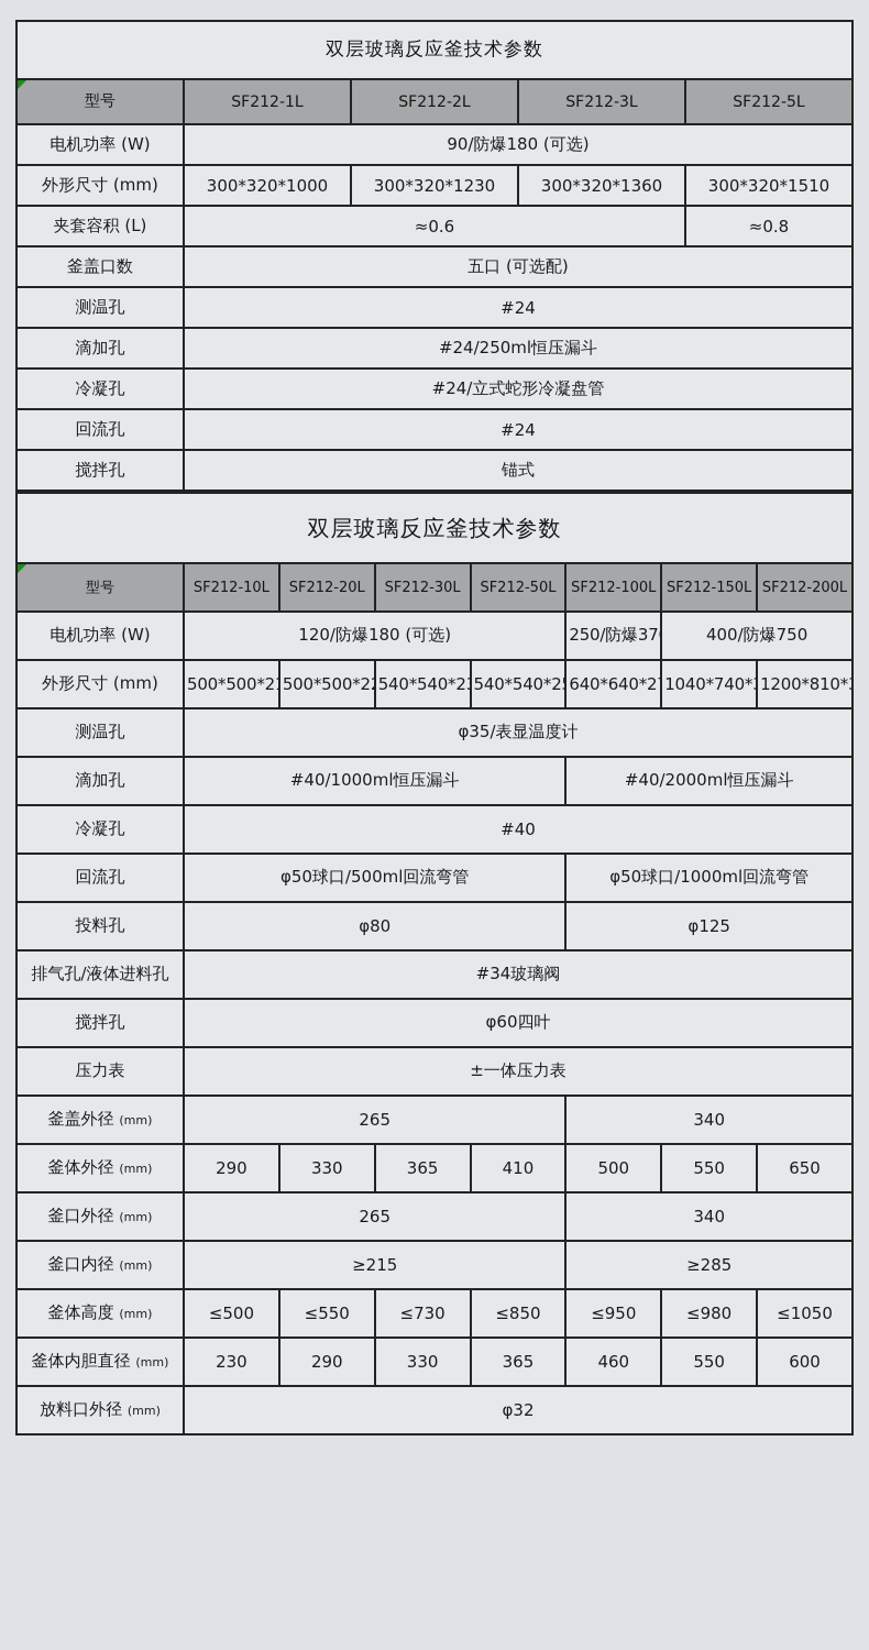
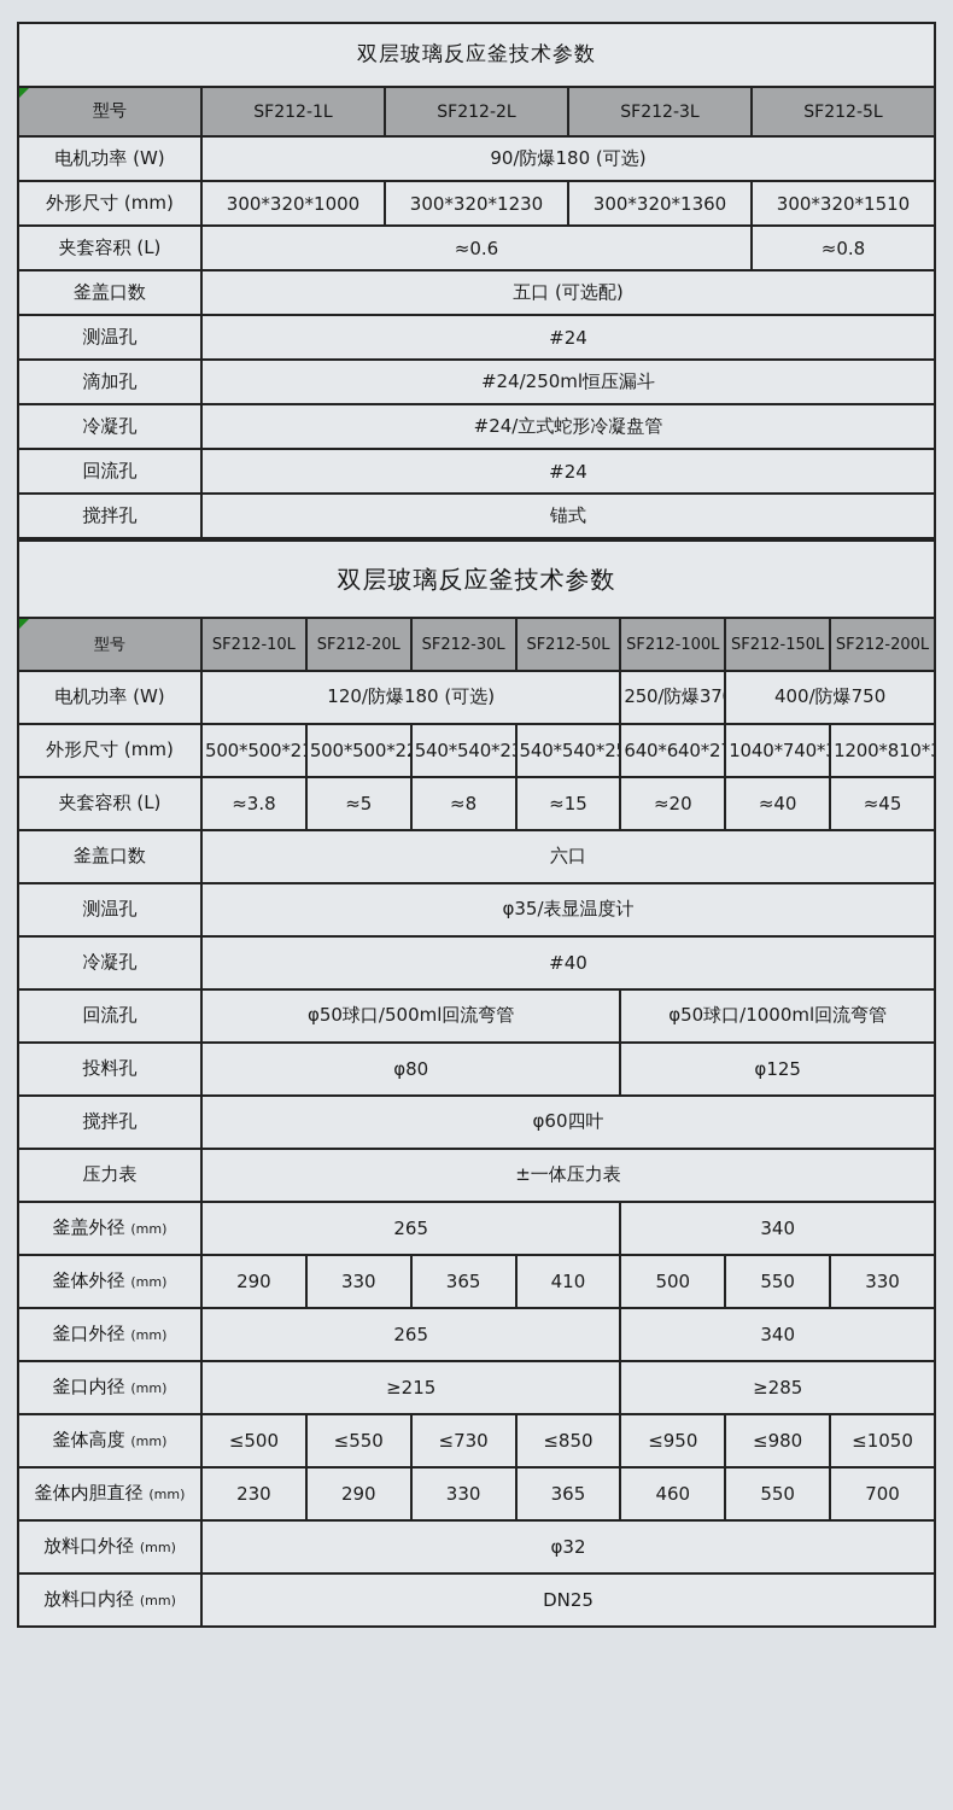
  双层玻璃反应釜技术参数
  型号	SF212-1L	SF212-2L	SF212-3L	SF212-5L
  电机功率 (W)	90/防爆180 (可选)
  外形尺寸 (mm)	300*320*1000	300*320*1230	300*320*1360	300*320*1510
  夹套容积 (L)	≈0.6	≈0.8
  釜盖口数	五口 (可选配)
  测温孔	#24
  滴加孔	#24/250ml恒压漏斗
  冷凝孔	#24/立式蛇形冷凝盘管
  回流孔	#24
  搅拌孔	锚式
  双层玻璃反应釜技术参数
  型号	SF212-10L	SF212-20L	SF212-30L	SF212-50L	SF212-100L	SF212-150L	SF212-200L
  电机功率 (W)	120/防爆180 (可选)	250/防爆37	400/防爆750
  外形尺寸 (mm)	500*500*2	500*500*2	540*540*2	540*540*2	640*640*2	1040*740*	1200*810*
+ 夹套容积 (L)	≈3.8	≈5	≈8	≈15	≈20	≈40	≈45
+ 釜盖口数	六口
  测温孔	φ35/表显温度计
- 滴加孔	#40/1000ml恒压漏斗	#40/2000ml恒压漏斗
  冷凝孔	#40
  回流孔	φ50球口/500ml回流弯管	φ50球口/1000ml回流弯管
  投料孔	φ80	φ125
- 排气孔/液体进料孔	#34玻璃阀
  搅拌孔	φ60四叶
  压力表	±一体压力表
  釜盖外径 (mm)	265	340
- 釜体外径 (mm)	290	330	365	410	500	550	650
+ 釜体外径 (mm)	290	330	365	410	500	550	330
  釜口外径 (mm)	265	340
  釜口内径 (mm)	≥215	≥285
  釜体高度 (mm)	≤500	≤550	≤730	≤850	≤950	≤980	≤1050
- 釜体内胆直径 (mm)	230	290	330	365	460	550	600
+ 釜体内胆直径 (mm)	230	290	330	365	460	550	700
  放料口外径 (mm)	φ32
+ 放料口内径 (mm)	DN25
